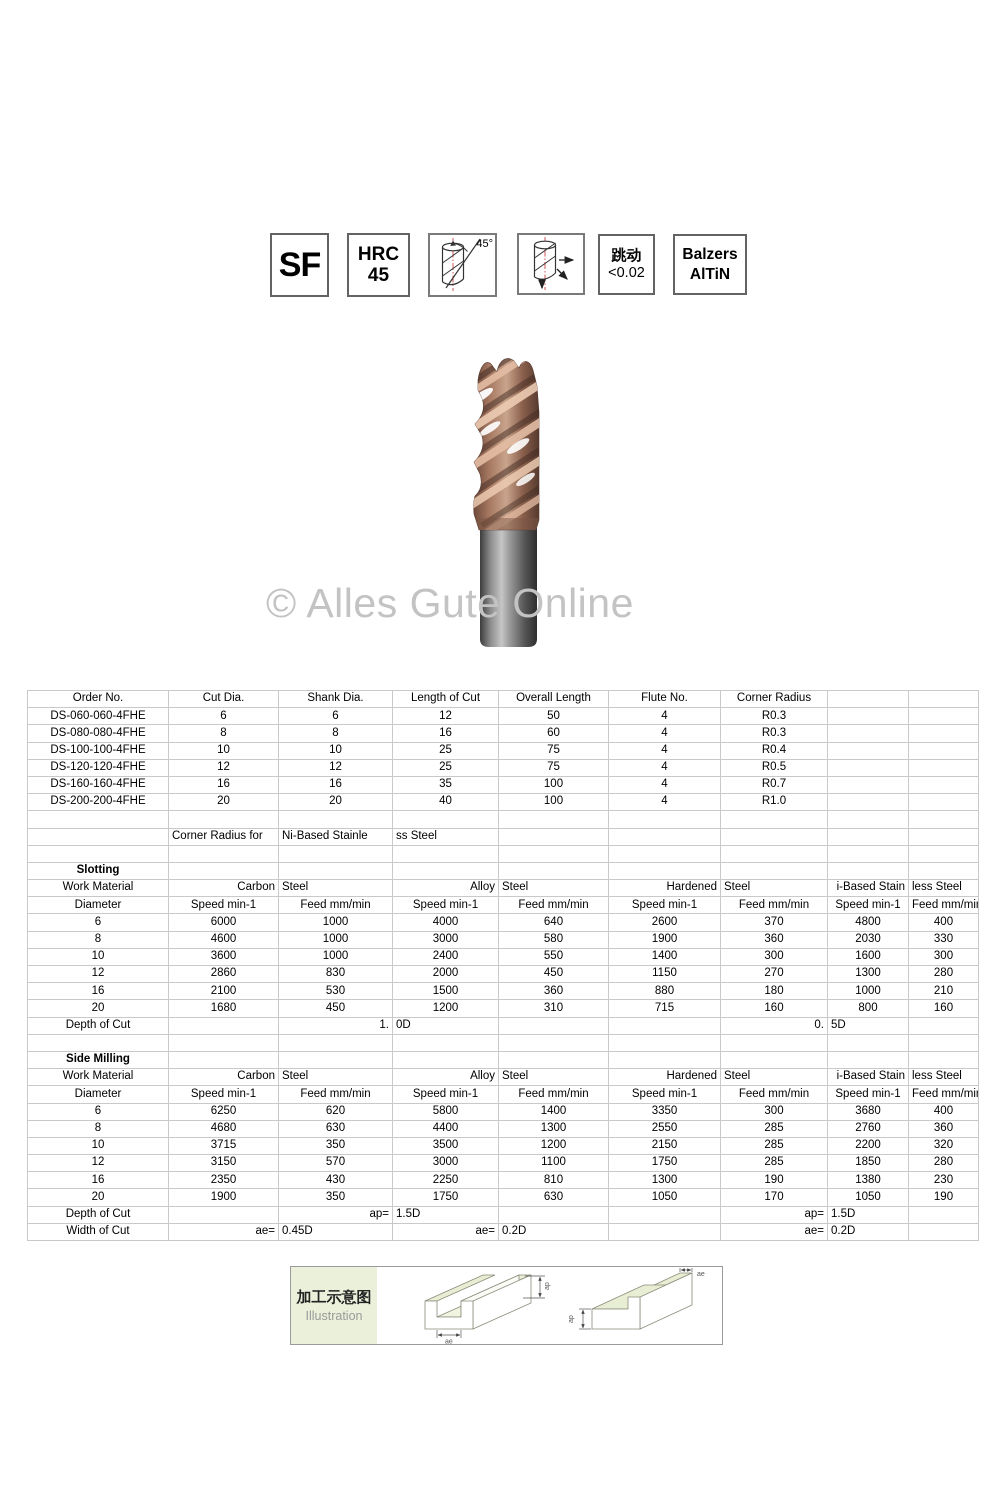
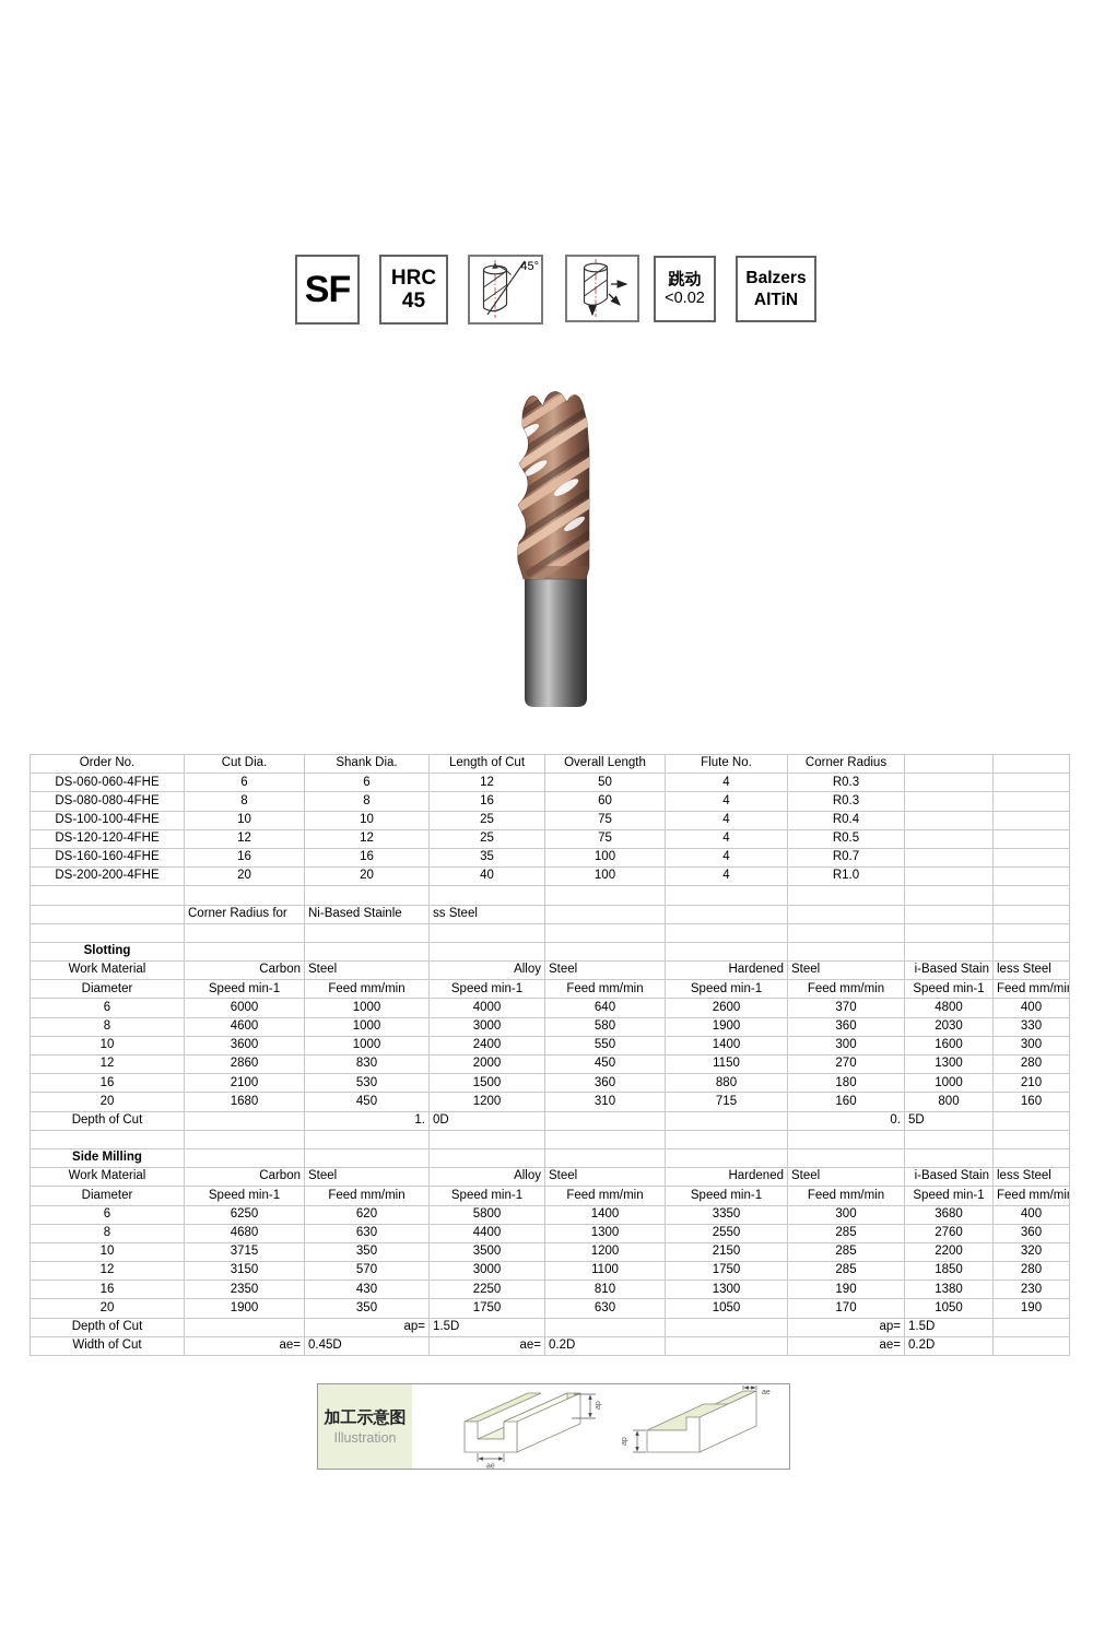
  SF
  HRC
  45
  45°
  跳动
  <0.02
  Balzers
  AlTiN
- © Alles Gute Online
  Order No.	Cut Dia.	Shank Dia.	Length of Cut	Overall Length	Flute No.	Corner Radius
  DS-060-060-4FHE	6	6	12	50	4	R0.3
  DS-080-080-4FHE	8	8	16	60	4	R0.3
  DS-100-100-4FHE	10	10	25	75	4	R0.4
  DS-120-120-4FHE	12	12	25	75	4	R0.5
  DS-160-160-4FHE	16	16	35	100	4	R0.7
  DS-200-200-4FHE	20	20	40	100	4	R1.0
  	Corner Radius for	Ni-Based Stainle	ss Steel
  Slotting
  Work Material	Carbon	Steel	Alloy	Steel	Hardened	Steel	i-Based Stain	less Steel
  Diameter	Speed min-1	Feed mm/min	Speed min-1	Feed mm/min	Speed min-1	Feed mm/min	Speed min-1	Feed mm/mi
  6	6000	1000	4000	640	2600	370	4800	400
  8	4600	1000	3000	580	1900	360	2030	330
  10	3600	1000	2400	550	1400	300	1600	300
  12	2860	830	2000	450	1150	270	1300	280
  16	2100	530	1500	360	880	180	1000	210
  20	1680	450	1200	310	715	160	800	160
  Depth of Cut		1.	0D			0.	5D
  Side Milling
  Work Material	Carbon	Steel	Alloy	Steel	Hardened	Steel	i-Based Stain	less Steel
  Diameter	Speed min-1	Feed mm/min	Speed min-1	Feed mm/min	Speed min-1	Feed mm/min	Speed min-1	Feed mm/mi
  6	6250	620	5800	1400	3350	300	3680	400
  8	4680	630	4400	1300	2550	285	2760	360
  10	3715	350	3500	1200	2150	285	2200	320
  12	3150	570	3000	1100	1750	285	1850	280
  16	2350	430	2250	810	1300	190	1380	230
  20	1900	350	1750	630	1050	170	1050	190
  Depth of Cut		ap=	1.5D			ap=	1.5D
  Width of Cut	ae=	0.45D	ae=	0.2D		ae=	0.2D
  加工示意图
  Illustration
